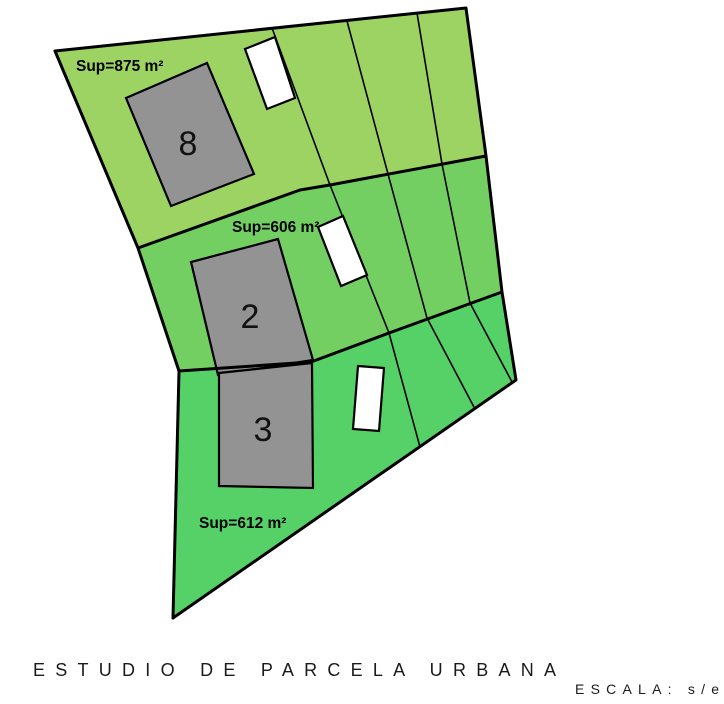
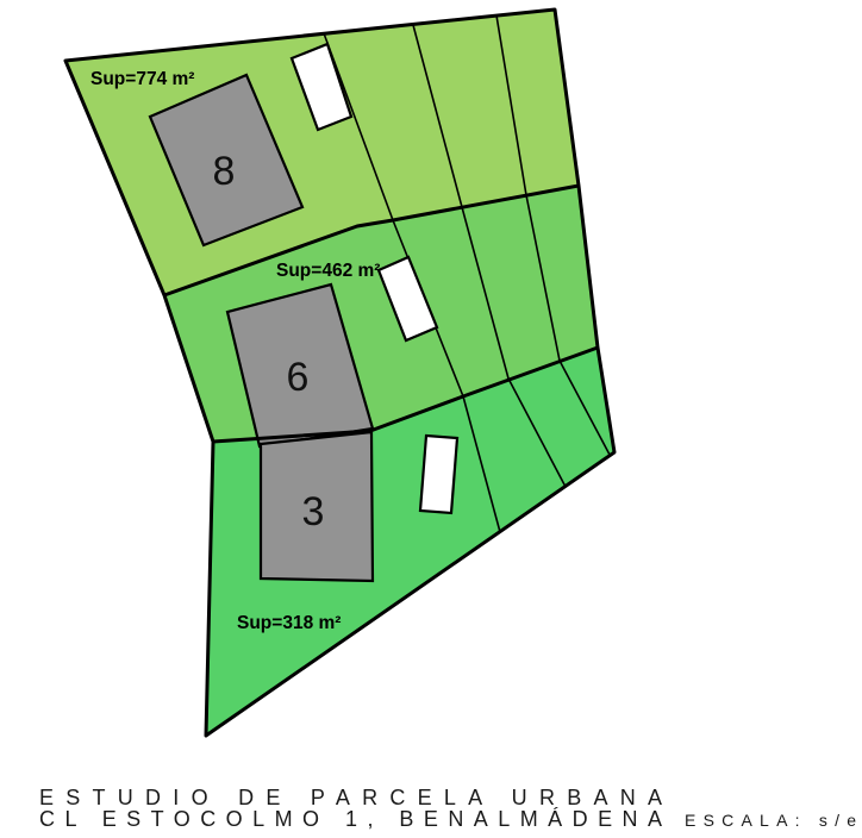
- Sup=875 m²
+ Sup=774 m²
- Sup=606 m²
+ Sup=462 m²
- Sup=612 m²
+ Sup=318 m²
  8
- 2
+ 6
  3
  ESTUDIO DE PARCELA URBANA
+ CL ESTOCOLMO 1, BENALMÁDENA
  ESCALA: s/e
